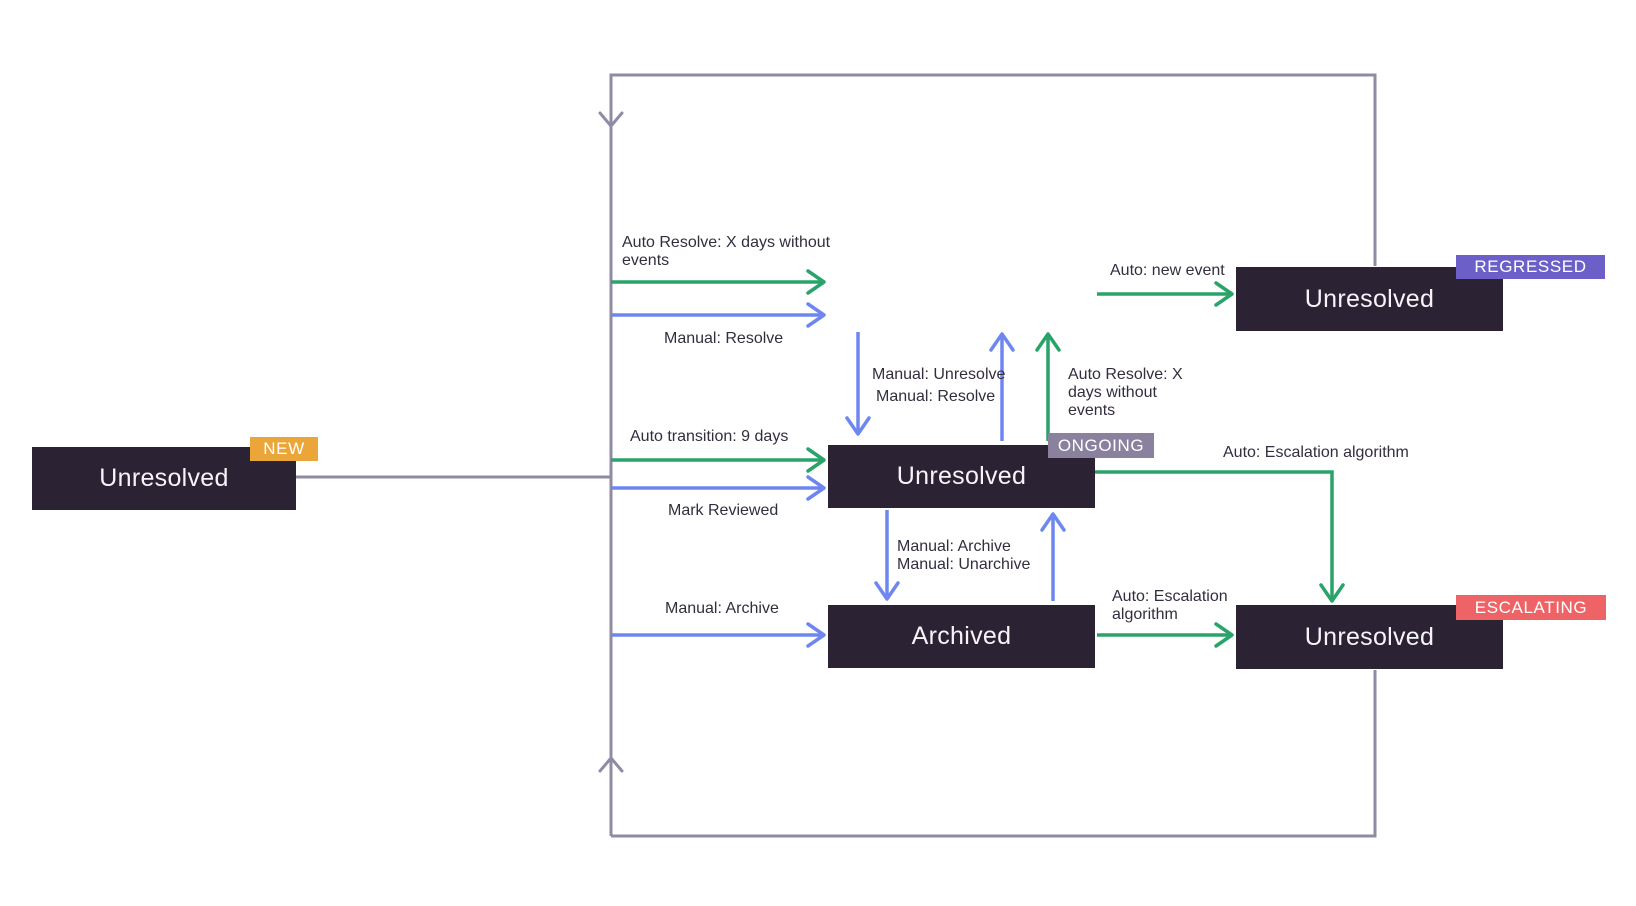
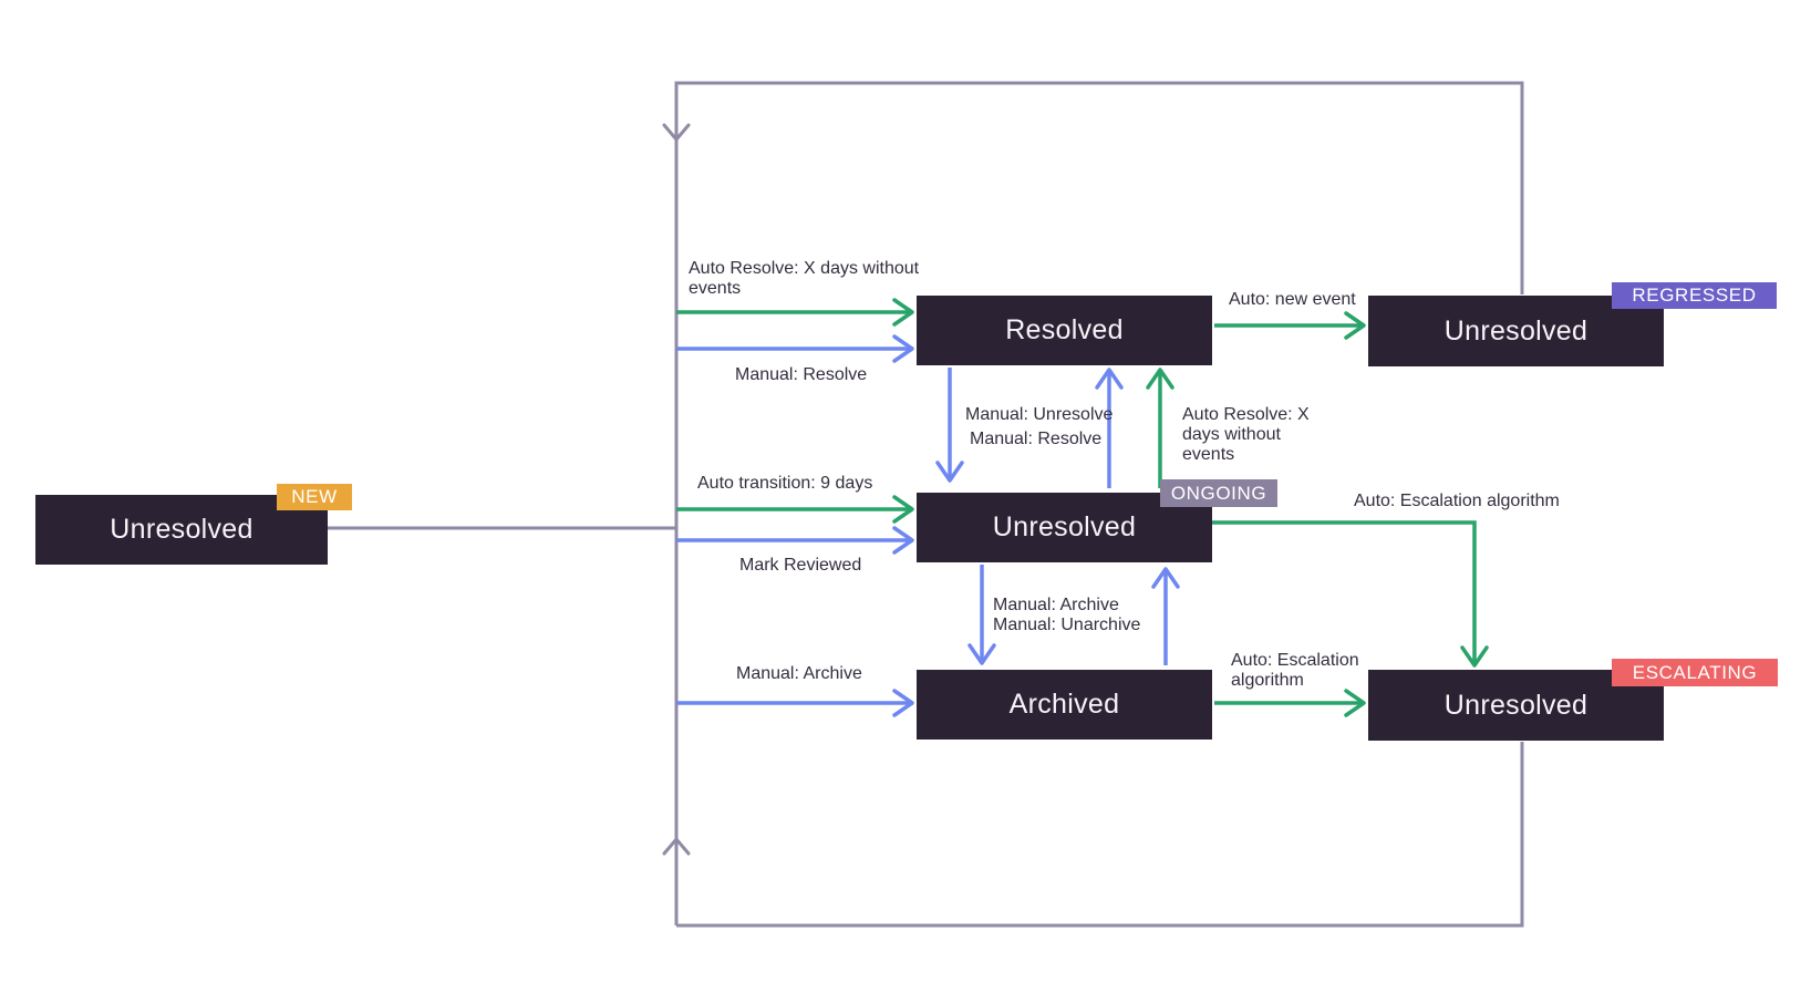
  Unresolved
+ Resolved
  Unresolved
  Unresolved
  Archived
  Unresolved
  NEW
  REGRESSED
  ONGOING
  ESCALATING
  Auto Resolve: X days without events
  Manual: Resolve
  Auto: new event
  Manual: Unresolve
  Manual: Resolve
  Auto Resolve: X days without events
  Auto transition: 9 days
  Mark Reviewed
  Auto: Escalation algorithm
  Manual: Archive
  Manual: Unarchive
  Manual: Archive
  Auto: Escalation algorithm
